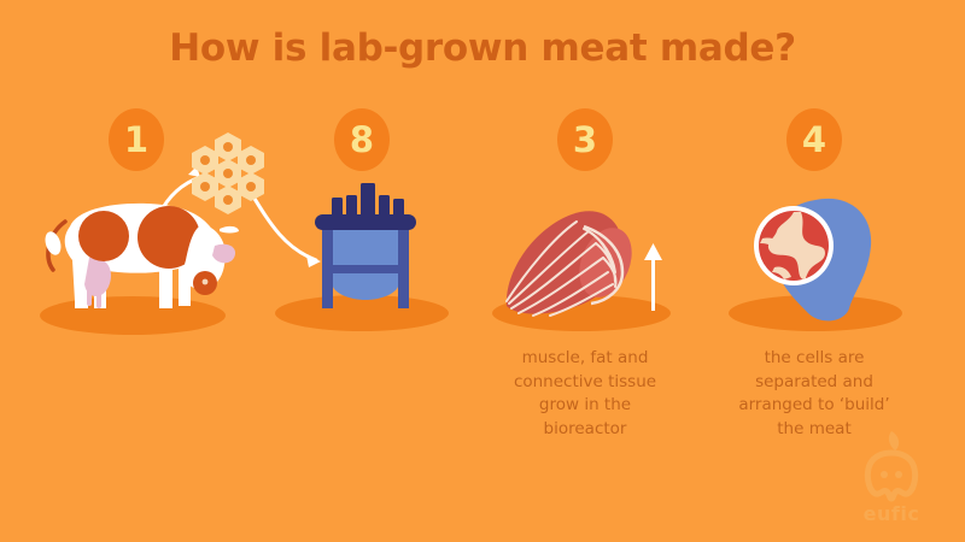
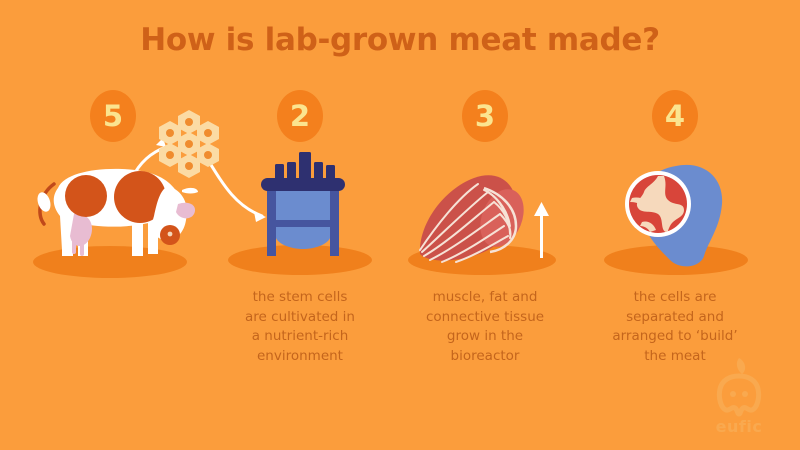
  How is lab-grown meat made?
- 1
+ 5
- 8
+ 2
+ the stem cells
+ are cultivated in
+ a nutrient-rich
+ environment
  3
  muscle, fat and
  connective tissue
  grow in the
  bioreactor
  4
  the cells are
  separated and
  arranged to ‘build’
  the meat
